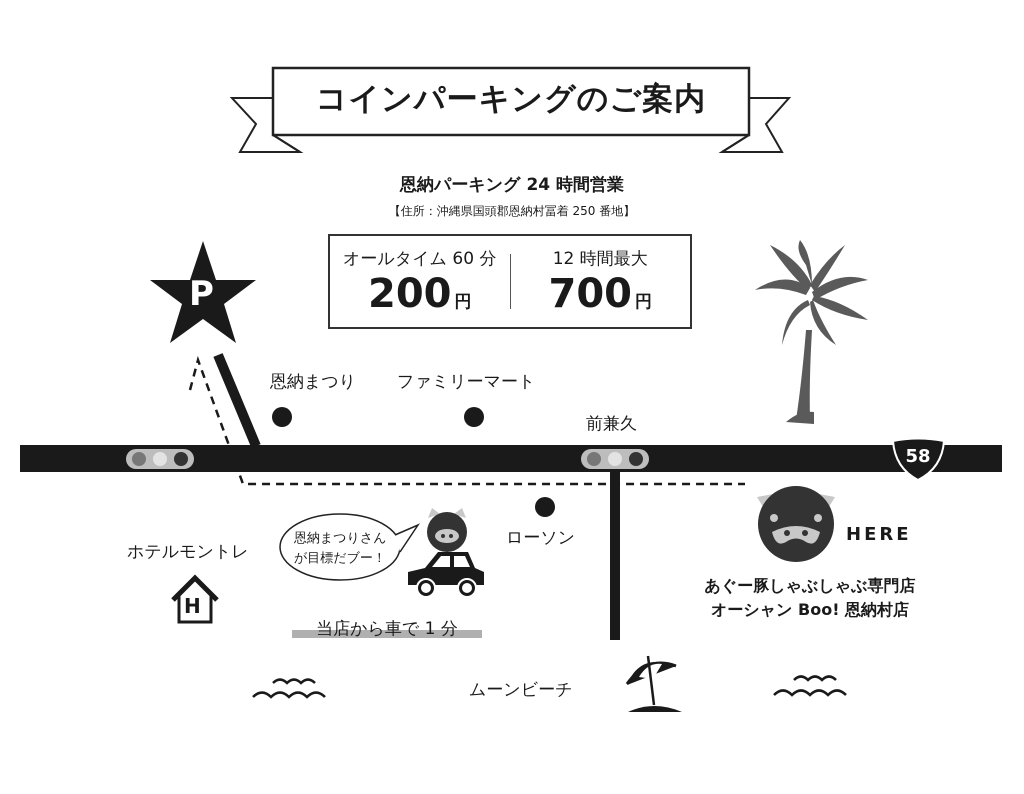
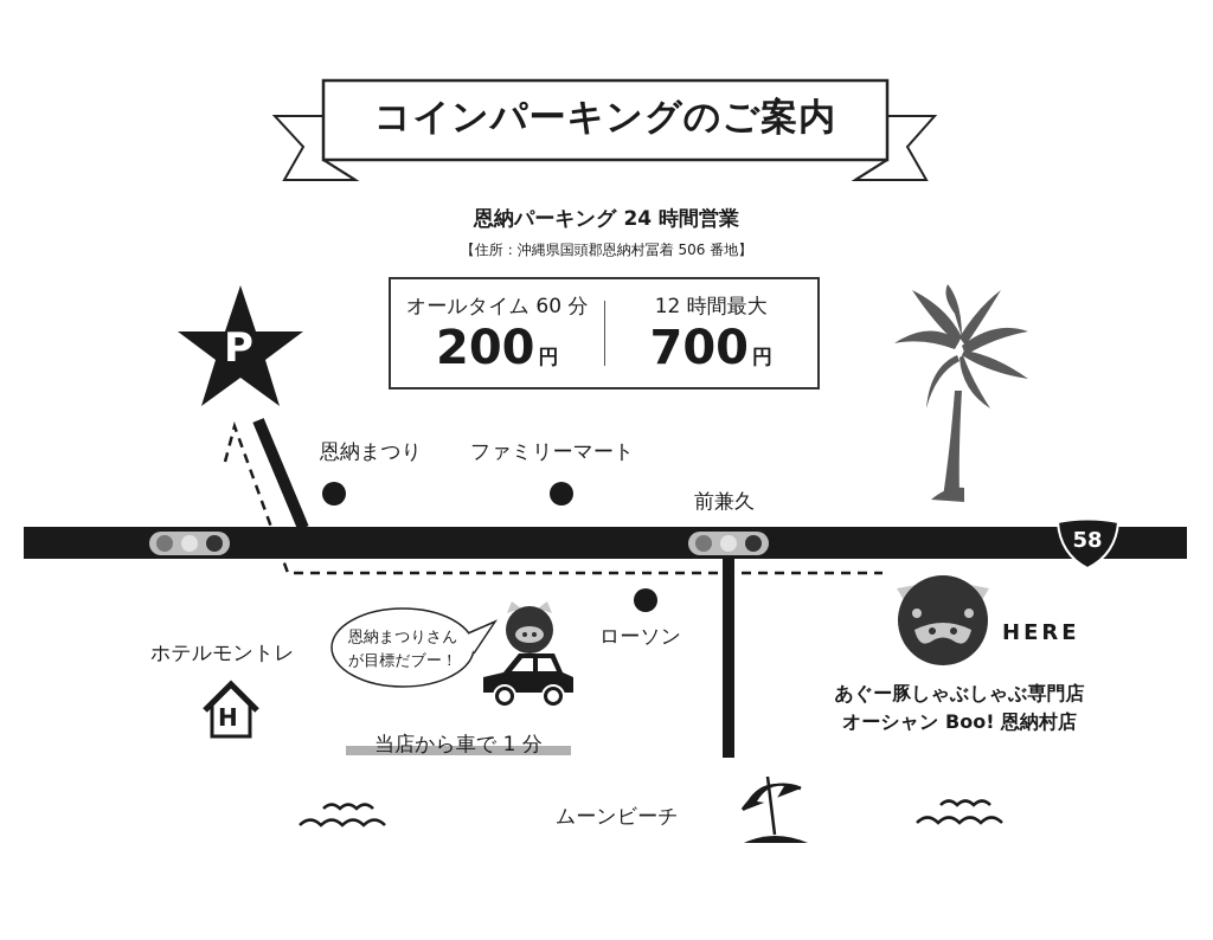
  コインパーキングのご案内
  恩納パーキング 24 時間営業
- 【住所：沖縄県国頭郡恩納村冨着 250 番地】
+ 【住所：沖縄県国頭郡恩納村冨着 506 番地】
  オールタイム 60 分
  200 円
  12 時間最大
  700 円
  P
  H
  58
  恩納まつり
  ファミリーマート
  前兼久
  ローソン
  ホテルモントレ
  ムーンビーチ
  恩納まつりさん
  が目標だブー！
  当店から車で 1 分
  HERE
  あぐー豚しゃぶしゃぶ専門店
  オーシャン Boo! 恩納村店
